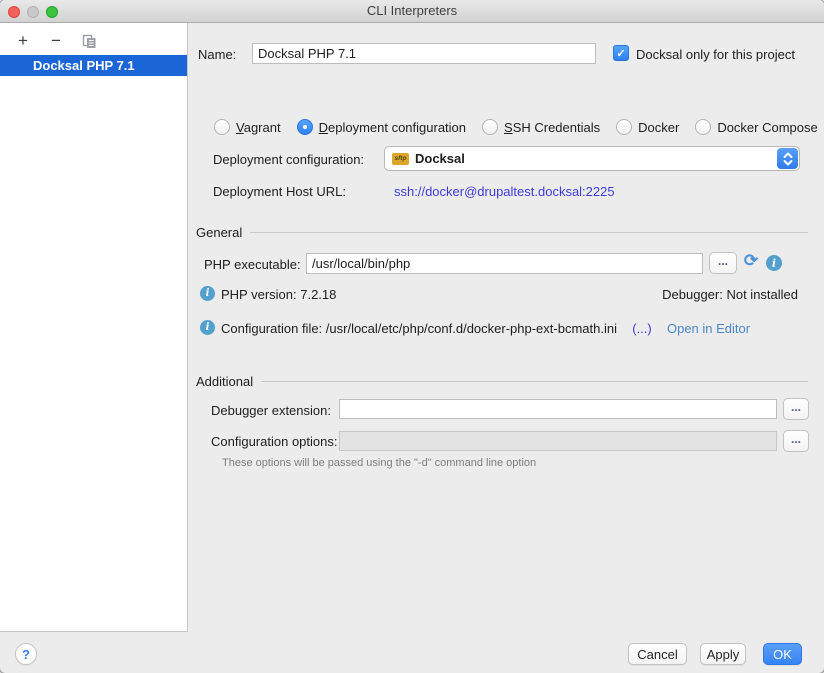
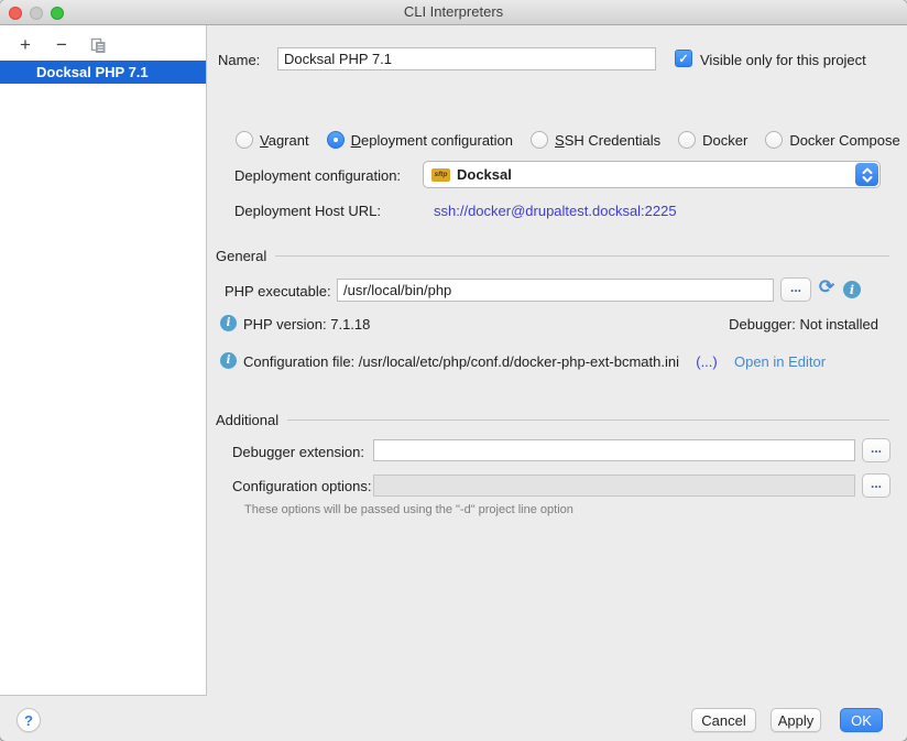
  CLI Interpreters
  +
  −
  Docksal PHP 7.1
  Name:
  Docksal PHP 7.1
  ✓
- Docksal only for this project
+ Visible only for this project
  Vagrant
  Deployment configuration
  SSH Credentials
  Docker
  Docker Compose
  Deployment configuration:
  Docksal
  Deployment Host URL:
  ssh://docker@drupaltest.docksal:2225
  General
  PHP executable:
  /usr/local/bin/php
  ...
  ⟳
  i
  i
- PHP version: 7.2.18
+ PHP version: 7.1.18
  Debugger: Not installed
  i
  Configuration file: /usr/local/etc/php/conf.d/docker-php-ext-bcmath.ini (...) Open in Editor
  Additional
  Debugger extension:
  ...
  Configuration options:
  ...
- These options will be passed using the "-d" command line option
+ These options will be passed using the "-d" project line option
  ?
  Cancel
  Apply
  OK
